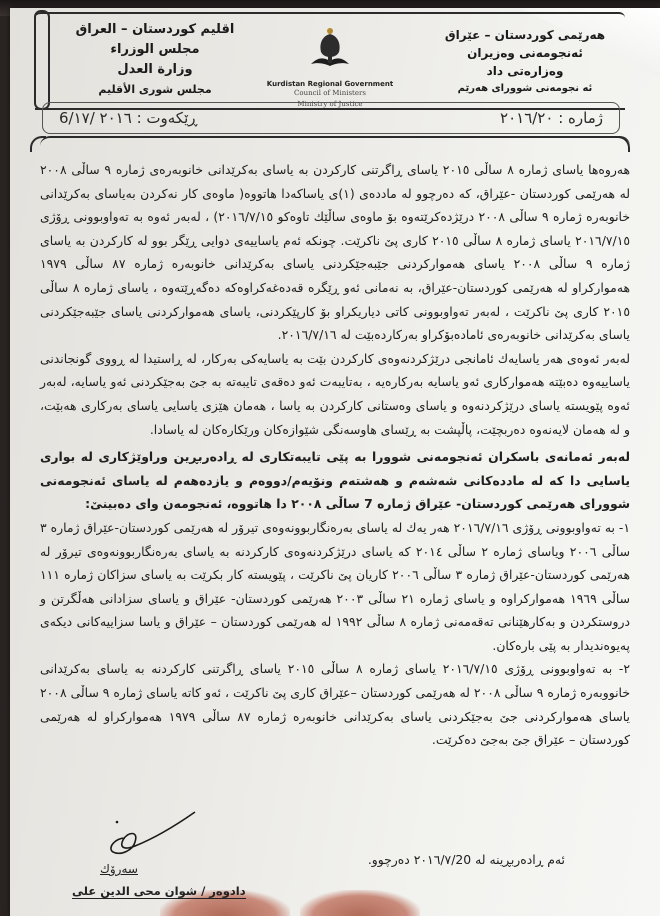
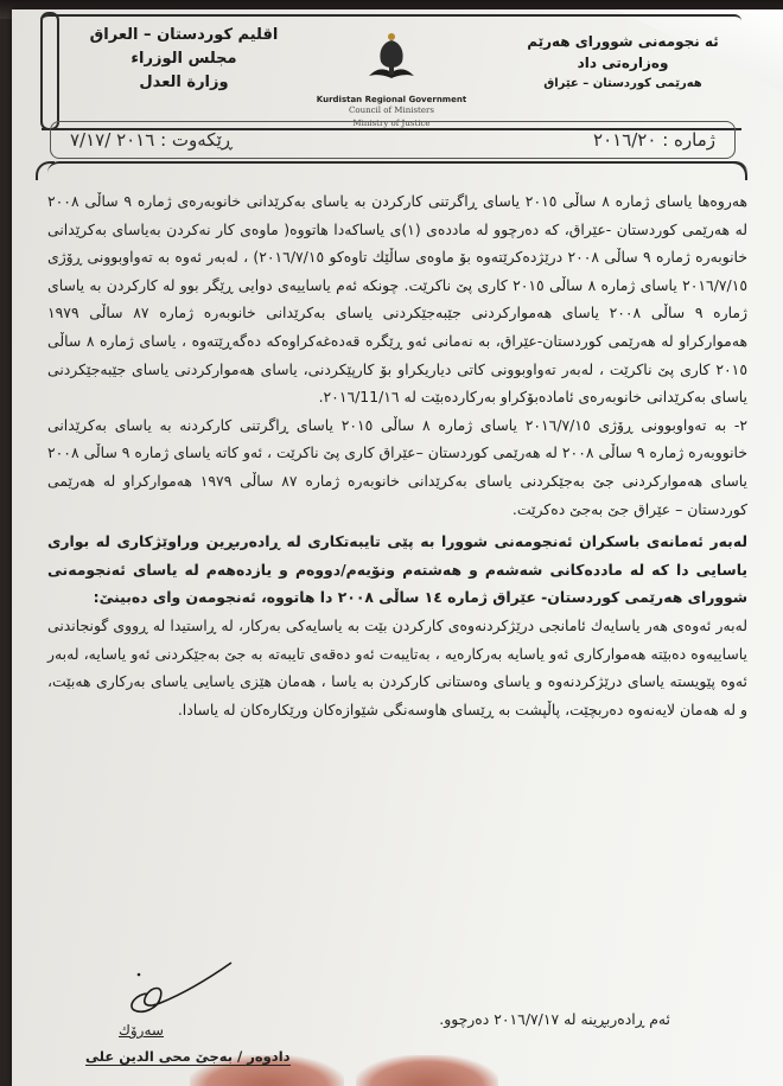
  اقليم كوردستان – العراق
  مجلس الوزراء
  وزارة العدل
- مجلس شورى الأقليم
  Kurdistan Regional Government
  Council of Ministers
  Ministry of Justice
- هەرێمی کوردستان – عێراق
+ ئە نجومەنی شوورای هەرێم
- ئەنجومەنی وەزیران
  وەزارەتی داد
- ئە نجومەنی شوورای هەرێم
+ هەرێمی کوردستان – عێراق
- ڕێکەوت : ٢٠١٦ /6/١٧
+ ڕێکەوت : ٢٠١٦ /٧/١٧
  ژمارە : ٢٠١٦/٢٠
- هەروەها یاسای ژمارە ٨ ساڵی ٢٠١٥ یاسای ڕاگرتنی کارکردن بە یاسای بەکرێدانی خانوبەرەی ژمارە ٩ ساڵی ٢٠٠٨ لە هەرێمی کوردستان -عێراق، کە دەرچوو لە ماددەی (١)ی یاساکەدا هاتووە( ماوەی کار نەکردن بەیاسای بەکرێدانی خانوبەرە ژمارە ٩ ساڵی ٢٠٠٨ درێژدەکرێتەوە بۆ ماوەی ساڵێك تاوەکو ٢٠١٦/٧/١٥) ، لەبەر ئەوە بە تەواوبوونی ڕۆژی ٢٠١٦/٧/١٥ یاسای ژمارە ٨ ساڵی ٢٠١٥ کاری پێ ناکرێت. چونکە ئەم یاساییەی دوایی ڕێگر بوو لە کارکردن بە یاسای ژمارە ٩ ساڵی ٢٠٠٨ یاسای هەموارکردنی جێبەجێکردنی یاسای بەکرێدانی خانوبەرە ژمارە ٨٧ ساڵی ١٩٧٩ هەموارکراو لە هەرێمی کوردستان-عێراق، بە نەمانی ئەو ڕێگرە قەدەغەکراوەکە دەگەڕێتەوە ، یاسای ژمارە ٨ ساڵی ٢٠١٥ کاری پێ ناکرێت ، لەبەر تەواوبوونی کاتی دیاریکراو بۆ کارپێکردنی، یاسای هەموارکردنی یاسای جێبەجێکردنی یاسای بەکرێدانی خانوبەرەی ئامادەبۆکراو بەرکاردەبێت لە ٢٠١٦/٧/١٦.
+ هەروەها یاسای ژمارە ٨ ساڵی ٢٠١٥ یاسای ڕاگرتنی کارکردن بە یاسای بەکرێدانی خانوبەرەی ژمارە ٩ ساڵی ٢٠٠٨ لە هەرێمی کوردستان -عێراق، کە دەرچوو لە ماددەی (١)ی یاساکەدا هاتووە( ماوەی کار نەکردن بەیاسای بەکرێدانی خانوبەرە ژمارە ٩ ساڵی ٢٠٠٨ درێژدەکرێتەوە بۆ ماوەی ساڵێك تاوەکو ٢٠١٦/٧/١٥) ، لەبەر ئەوە بە تەواوبوونی ڕۆژی ٢٠١٦/٧/١٥ یاسای ژمارە ٨ ساڵی ٢٠١٥ کاری پێ ناکرێت. چونکە ئەم یاساییەی دوایی ڕێگر بوو لە کارکردن بە یاسای ژمارە ٩ ساڵی ٢٠٠٨ یاسای هەموارکردنی جێبەجێکردنی یاسای بەکرێدانی خانوبەرە ژمارە ٨٧ ساڵی ١٩٧٩ هەموارکراو لە هەرێمی کوردستان-عێراق، بە نەمانی ئەو ڕێگرە قەدەغەکراوەکە دەگەڕێتەوە ، یاسای ژمارە ٨ ساڵی ٢٠١٥ کاری پێ ناکرێت ، لەبەر تەواوبوونی کاتی دیاریکراو بۆ کارپێکردنی، یاسای هەموارکردنی یاسای جێبەجێکردنی یاسای بەکرێدانی خانوبەرەی ئامادەبۆکراو بەرکاردەبێت لە ٢٠١٦/11/١٦.
- لەبەر ئەوەی هەر یاسایەك ئامانجی درێژکردنەوەی کارکردن بێت بە یاسایەکی بەرکار، لە ڕاستیدا لە ڕووی گونجاندنی یاساییەوە دەبێتە هەموارکاری ئەو یاسایە بەرکارەیە ، بەتایبەت ئەو دەقەی تایبەتە بە جێ بەجێکردنی ئەو یاسایە، لەبەر ئەوە پێویستە یاسای درێژکردنەوە و یاسای وەستانی کارکردن بە یاسا ، هەمان هێزی یاسایی یاسای بەرکاری هەبێت، و لە هەمان لایەنەوە دەربچێت، پاڵپشت بە ڕێسای هاوسەنگی شێوازەکان ورێکارەکان لە یاسادا.
+ ٢- بە تەواوبوونی ڕۆژی ٢٠١٦/٧/١٥ یاسای ژمارە ٨ ساڵی ٢٠١٥ یاسای ڕاگرتنی کارکردنە بە یاسای بەکرێدانی خانووبەرە ژمارە ٩ ساڵی ٢٠٠٨ لە هەرێمی کوردستان –عێراق کاری پێ ناکرێت ، ئەو کاتە یاسای ژمارە ٩ ساڵی ٢٠٠٨ یاسای هەموارکردنی جێ بەجێکردنی یاسای بەکرێدانی خانوبەرە ژمارە ٨٧ ساڵی ١٩٧٩ هەموارکراو لە هەرێمی کوردستان – عێراق جێ بەجێ دەکرێت.
- لەبەر ئەمانەی باسکران ئەنجومەنی شوورا بە پێی تایبەتکاری لە ڕادەربڕین وراوێژکاری لە بواری یاسایی دا کە لە ماددەکانی شەشەم و هەشتەم ونۆیەم/دووەم و یازدەهەم لە یاسای ئەنجومەنی شوورای هەرێمی کوردستان- عێراق ژمارە 7 ساڵی ٢٠٠٨ دا هاتووە، ئەنجومەن وای دەبینێ:
+ لەبەر ئەمانەی باسکران ئەنجومەنی شوورا بە پێی تایبەتکاری لە ڕادەربڕین وراوێژکاری لە بواری یاسایی دا کە لە ماددەکانی شەشەم و هەشتەم ونۆیەم/دووەم و یازدەهەم لە یاسای ئەنجومەنی شوورای هەرێمی کوردستان- عێراق ژمارە ١٤ ساڵی ٢٠٠٨ دا هاتووە، ئەنجومەن وای دەبینێ:
- ١- بە تەواوبوونی ڕۆژی ٢٠١٦/٧/١٦ هەر یەك لە یاسای بەرەنگاربوونەوەی تیرۆر لە هەرێمی کوردستان-عێراق ژمارە ٣ ساڵی ٢٠٠٦ ویاسای ژمارە ٢ ساڵی ٢٠١٤ کە یاسای درێژکردنەوەی کارکردنە بە یاسای بەرەنگاربوونەوەی تیرۆر لە هەرێمی کوردستان-عێراق ژمارە ٣ ساڵی ٢٠٠٦ کاریان پێ ناکرێت ، پێویستە کار بکرێت بە یاسای سزاکان ژمارە ١١١ ساڵی ١٩٦٩ هەموارکراوە و یاسای ژمارە ٢١ ساڵی ٢٠٠٣ هەرێمی کوردستان- عێراق و یاسای سزادانی هەڵگرتن و دروستکردن و بەکارهێنانی تەقەمەنی ژمارە ٨ ساڵی ١٩٩٢ لە هەرێمی کوردستان – عێراق و یاسا سزاییەکانی دیکەی پەیوەندیدار بە پێی بارەکان.
- ٢- بە تەواوبوونی ڕۆژی ٢٠١٦/٧/١٥ یاسای ژمارە ٨ ساڵی ٢٠١٥ یاسای ڕاگرتنی کارکردنە بە یاسای بەکرێدانی خانووبەرە ژمارە ٩ ساڵی ٢٠٠٨ لە هەرێمی کوردستان –عێراق کاری پێ ناکرێت ، ئەو کاتە یاسای ژمارە ٩ ساڵی ٢٠٠٨ یاسای هەموارکردنی جێ بەجێکردنی یاسای بەکرێدانی خانوبەرە ژمارە ٨٧ ساڵی ١٩٧٩ هەموارکراو لە هەرێمی کوردستان – عێراق جێ بەجێ دەکرێت.
+ لەبەر ئەوەی هەر یاسایەك ئامانجی درێژکردنەوەی کارکردن بێت بە یاسایەکی بەرکار، لە ڕاستیدا لە ڕووی گونجاندنی یاساییەوە دەبێتە هەموارکاری ئەو یاسایە بەرکارەیە ، بەتایبەت ئەو دەقەی تایبەتە بە جێ بەجێکردنی ئەو یاسایە، لەبەر ئەوە پێویستە یاسای درێژکردنەوە و یاسای وەستانی کارکردن بە یاسا ، هەمان هێزی یاسایی یاسای بەرکاری هەبێت، و لە هەمان لایەنەوە دەربچێت، پاڵپشت بە ڕێسای هاوسەنگی شێوازەکان ورێکارەکان لە یاسادا.
- ئەم ڕادەربڕینە لە ٢٠١٦/٧/20 دەرچوو.
+ ئەم ڕادەربڕینە لە ٢٠١٦/٧/١٧ دەرچوو.
  سەرۆك
- دادوەر / شوان محی الدین علی
+ دادوەر / بەجێ محی الدین علی
